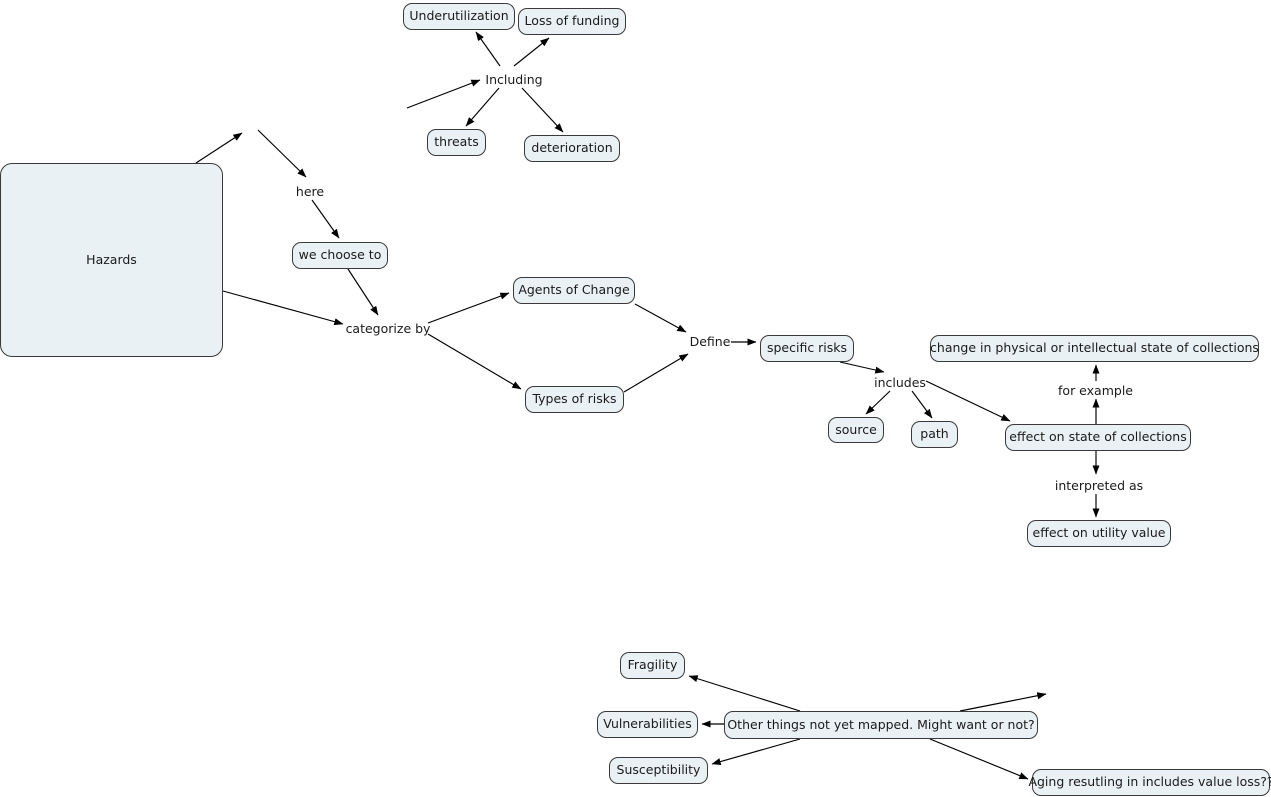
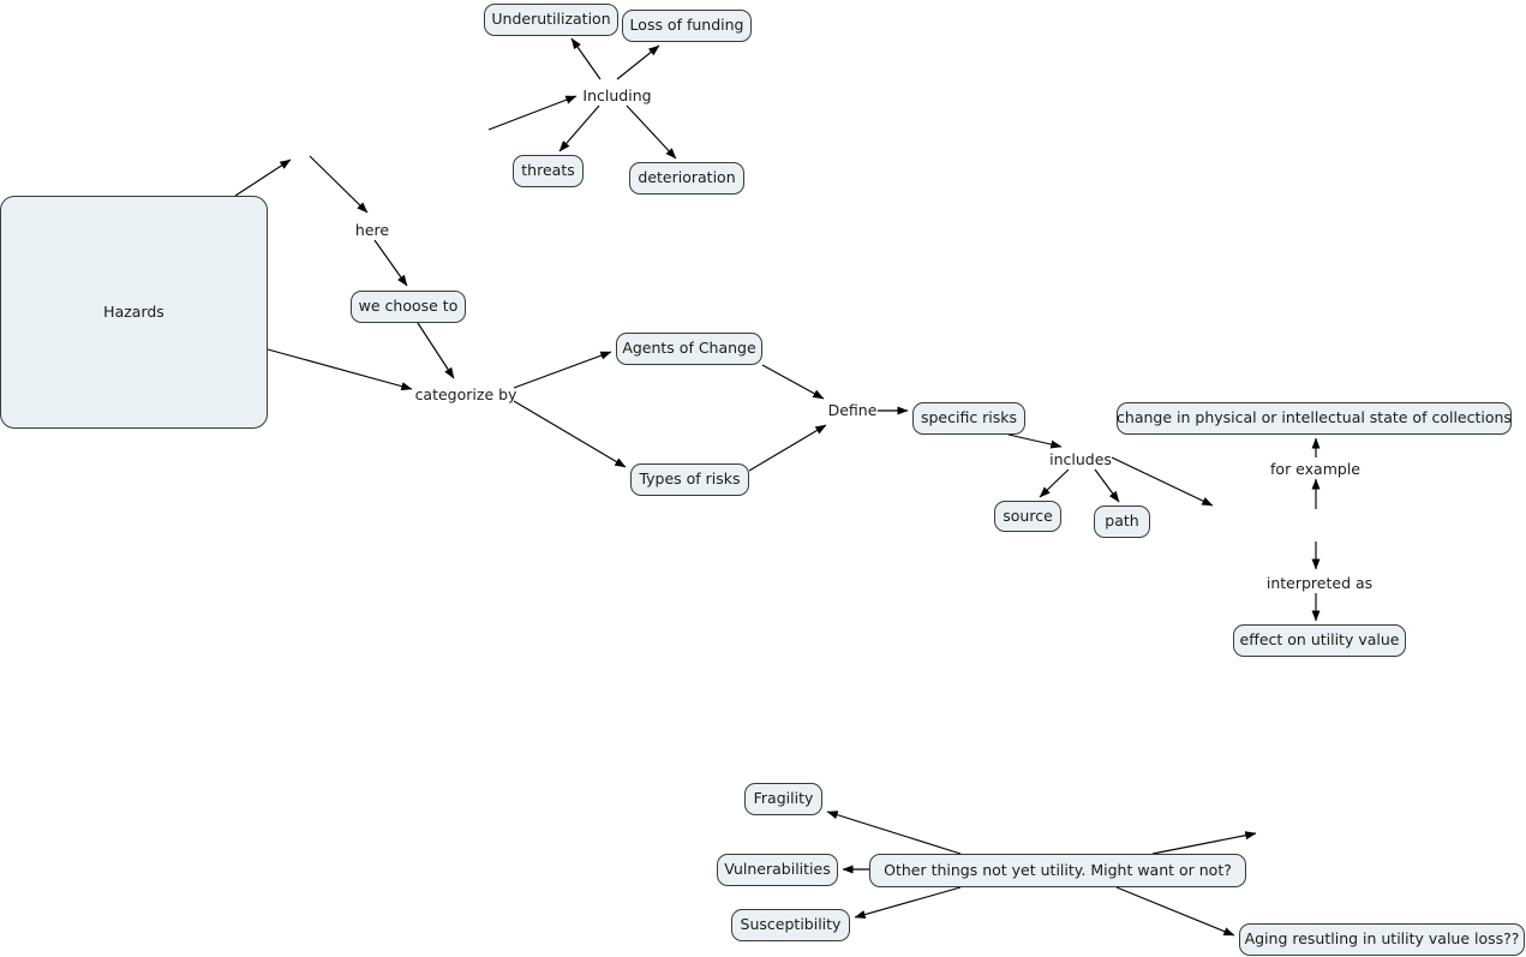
  Hazards
  Underutilization
  Loss of funding
  threats
  deterioration
  we choose to
  Agents of Change
  Types of risks
  specific risks
  source
  path
  change in physical or intellectual state of collections
- effect on state of collections
  effect on utility value
  Fragility
  Vulnerabilities
  Susceptibility
- Other things not yet mapped. Might want or not?
+ Other things not yet utility. Might want or not?
- Aging resutling in includes value loss??
+ Aging resutling in utility value loss??
  Including
  here
  categorize by
  Define
  includes
  for example
  interpreted as
